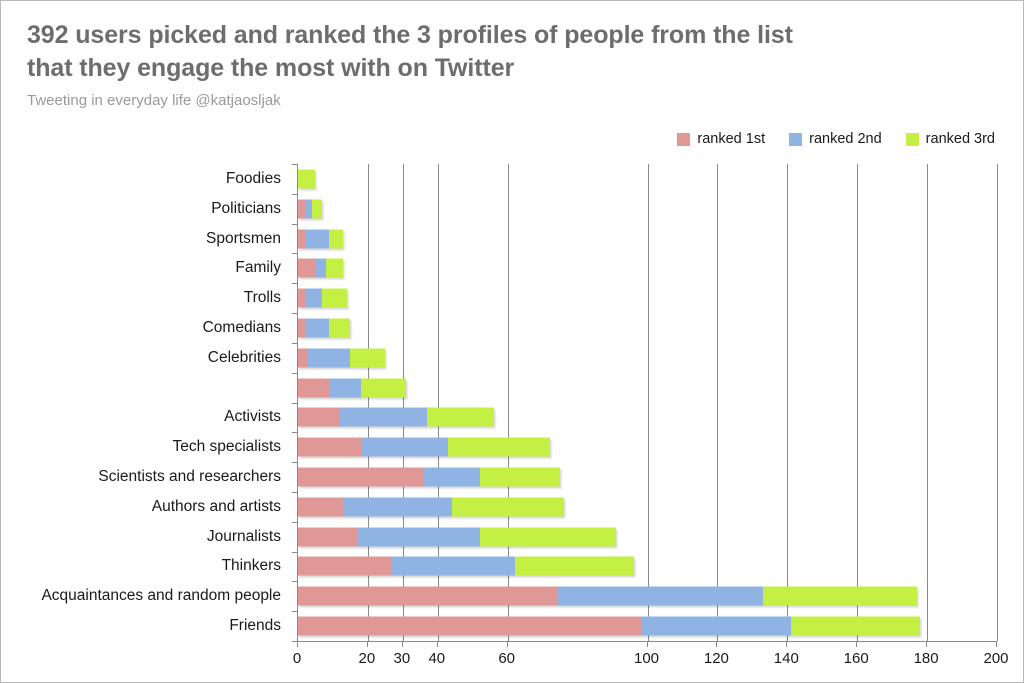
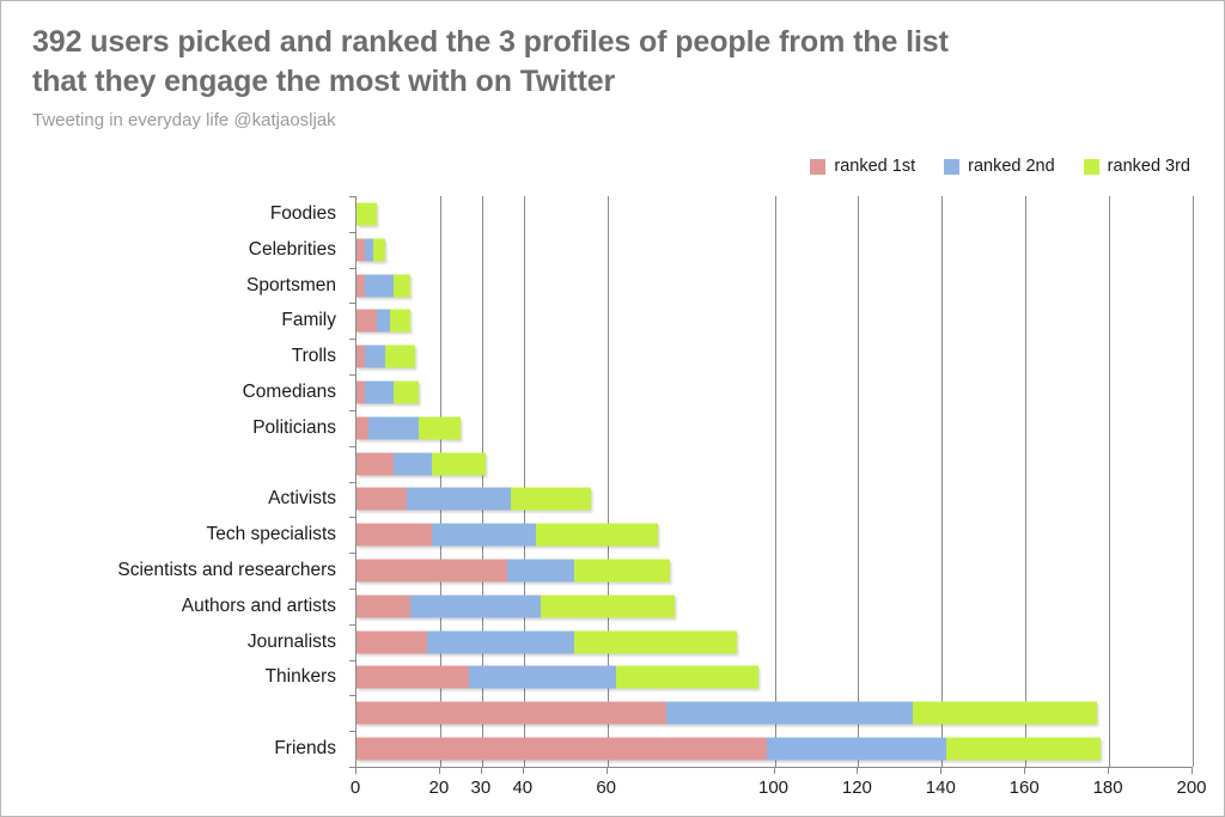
  392 users picked and ranked the 3 profiles of people from the list
  that they engage the most with on Twitter
  Tweeting in everyday life @katjaosljak
  ranked 1st
  ranked 2nd
  ranked 3rd
  Foodies
- Politicians
+ Celebrities
  Sportsmen
  Family
  Trolls
  Comedians
- Celebrities
+ Politicians
  Activists
  Tech specialists
  Scientists and researchers
  Authors and artists
  Journalists
  Thinkers
- Acquaintances and random people
  Friends
  0
  20
  40
  60
  30
  100
  120
  140
  160
  180
  200
